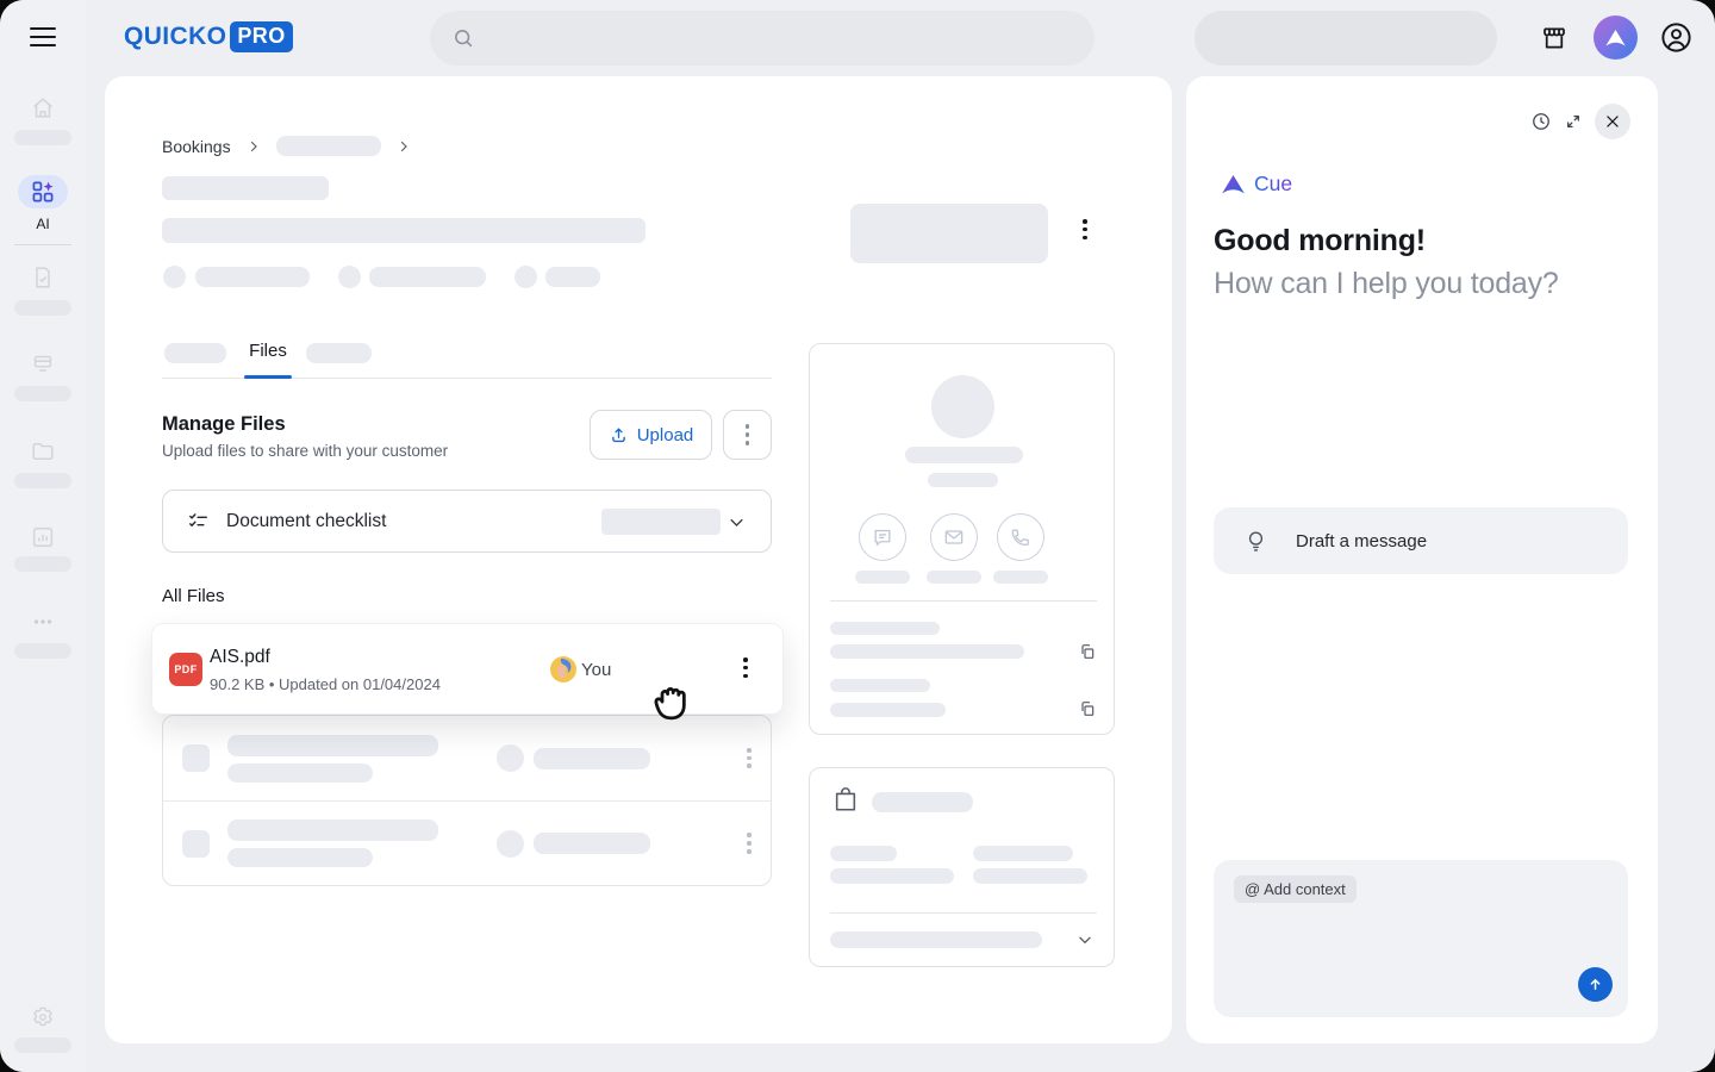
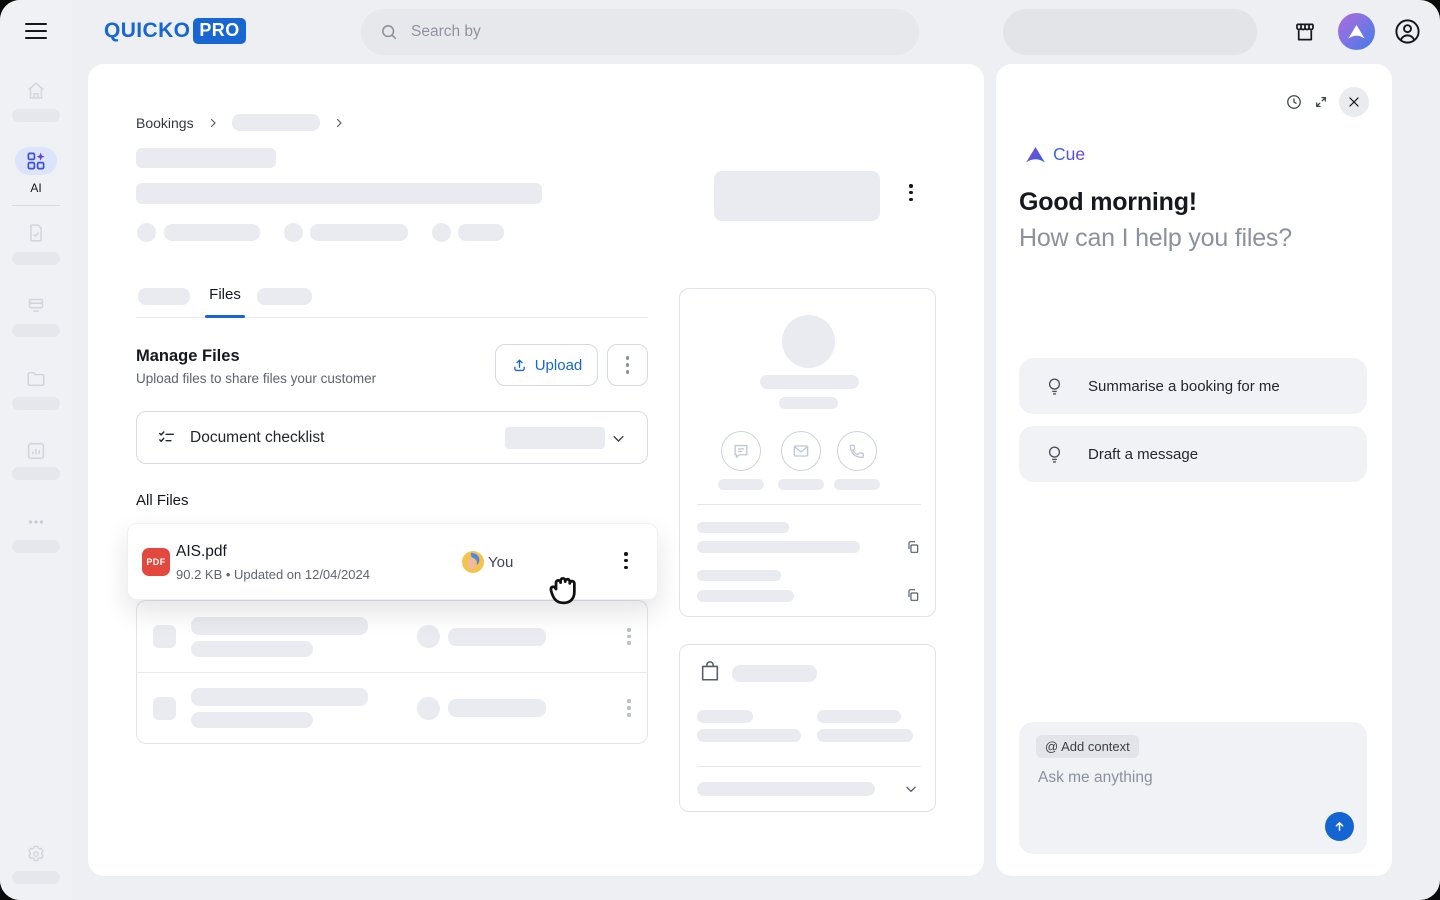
  AI
  QUICKO
  PRO
+ Search by
  Bookings
  Files
  Manage Files
- Upload files to share with your customer
+ Upload files to share files your customer
  Upload
  Document checklist
  All Files
  PDF
  AIS.pdf
- 90.2 KB • Updated on 01/04/2024
+ 90.2 KB • Updated on 12/04/2024
  You
  Cue
  Good morning!
- How can I help you today?
+ How can I help you files?
+ Summarise a booking for me
  Draft a message
  @ Add context
+ Ask me anything
